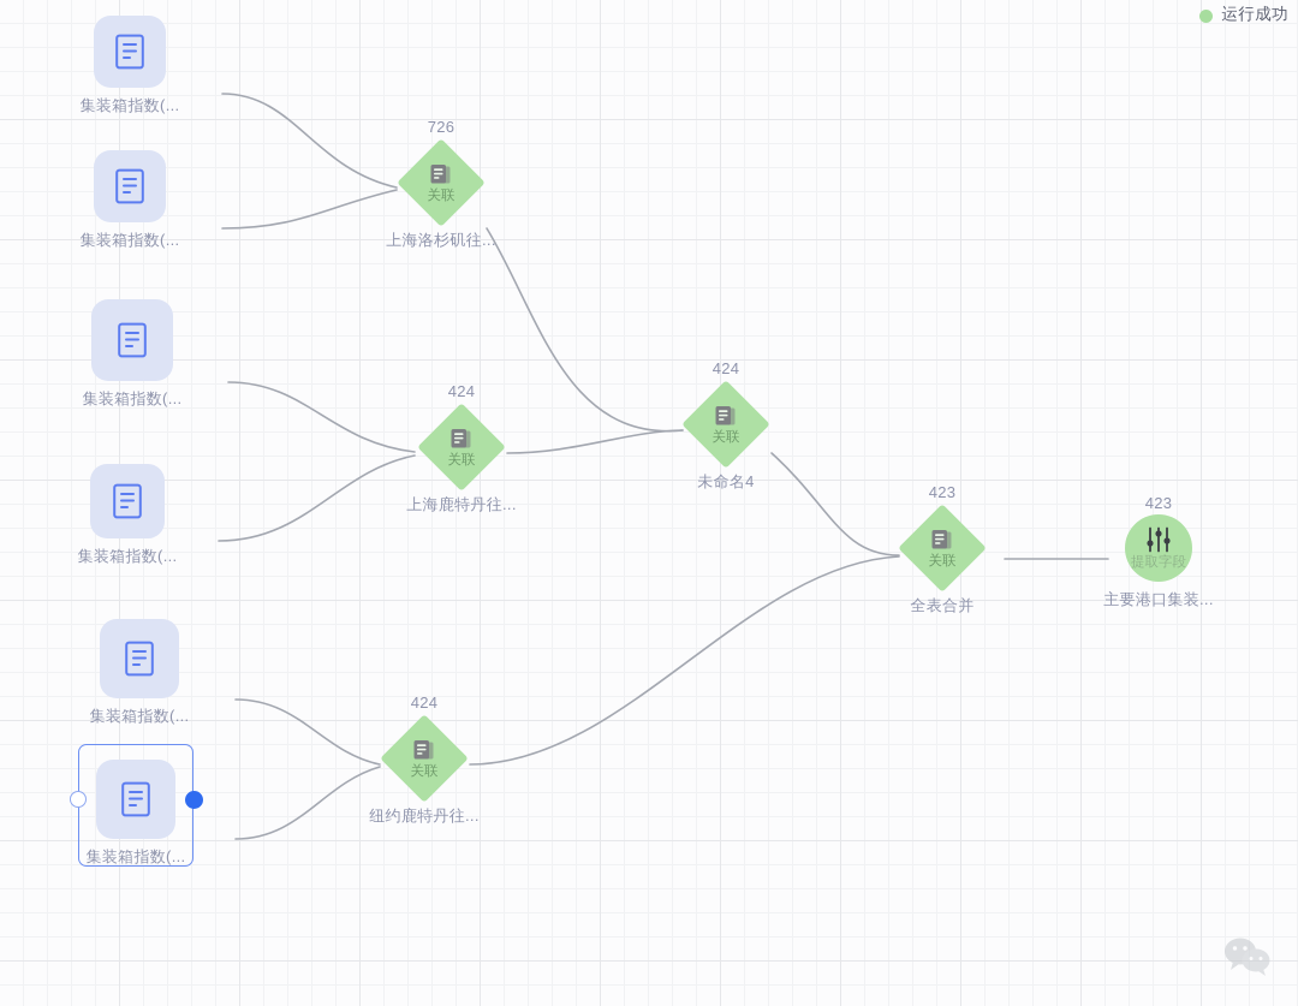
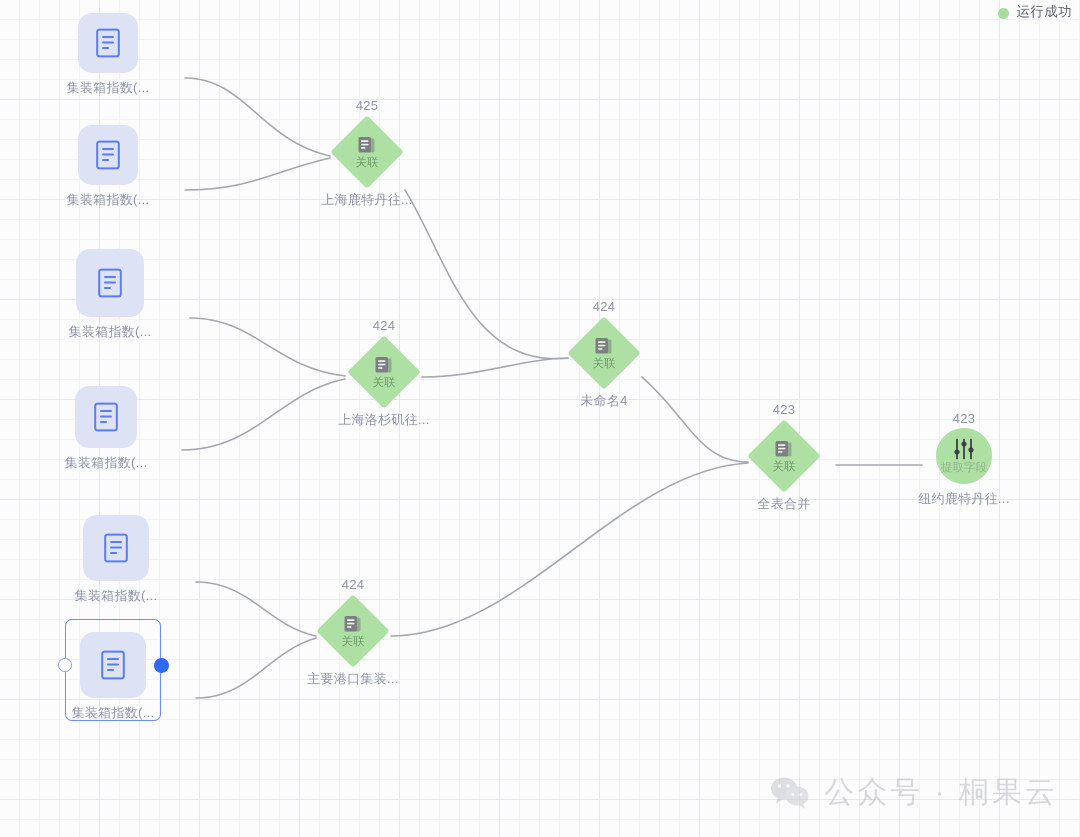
  集装箱指数(...
  集装箱指数(...
  集装箱指数(...
  集装箱指数(...
  集装箱指数(...
  集装箱指数(...
- 726
+ 425
  关联
- 上海洛杉矶往...
+ 上海鹿特丹往...
  424
  关联
- 上海鹿特丹往...
+ 上海洛杉矶往...
  424
  关联
  未命名4
  424
  关联
- 纽约鹿特丹往...
+ 主要港口集装...
  423
  关联
  全表合并
  423
  提取字段
- 主要港口集装...
+ 纽约鹿特丹往...
  运行成功
+ 公众号 · 桐果云
